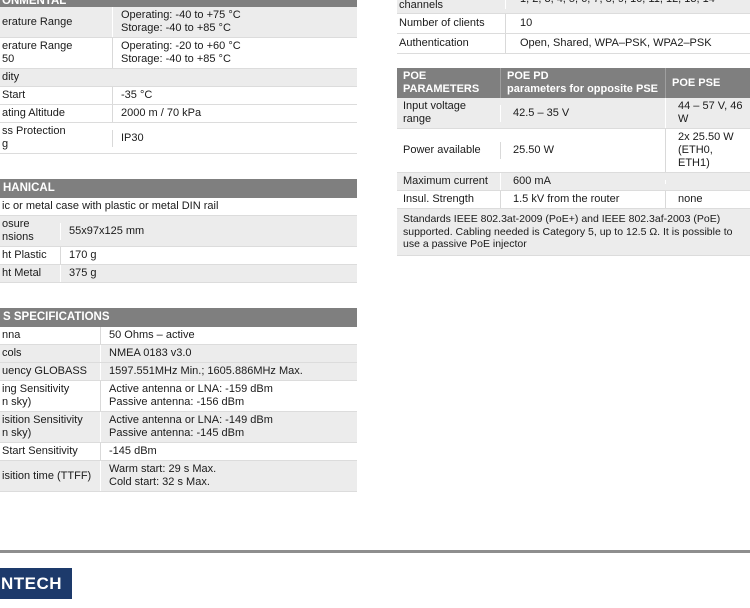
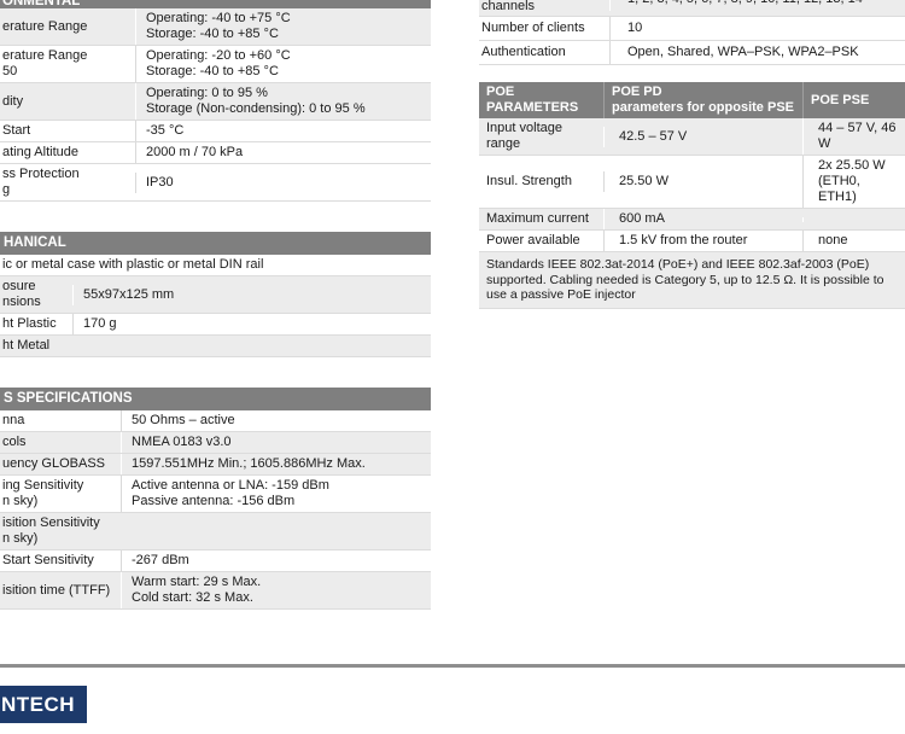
  ONMENTAL
  erature Range
  Operating: -40 to +75 °C
  Storage: -40 to +85 °C
  erature Range
  50
  Operating: -20 to +60 °C
  Storage: -40 to +85 °C
  dity
+ Operating: 0 to 95 %
+ Storage (Non-condensing): 0 to 95 %
  Start
  -35 °C
  ating Altitude
  2000 m / 70 kPa
  ss Protection
  g
  IP30
  HANICAL
  ic or metal case with plastic or metal DIN rail
  osure
  nsions
  55x97x125 mm
  ht Plastic
  170 g
  ht Metal
- 375 g
  S SPECIFICATIONS
  nna
  50 Ohms – active
  cols
  NMEA 0183 v3.0
  uency GLOBASS
  1597.551MHz Min.; 1605.886MHz Max.
  ing Sensitivity
  n sky)
  Active antenna or LNA: -159 dBm
  Passive antenna: -156 dBm
  isition Sensitivity
  n sky)
- Active antenna or LNA: -149 dBm
- Passive antenna: -145 dBm
  Start Sensitivity
- -145 dBm
+ -267 dBm
  isition time (TTFF)
  Warm start: 29 s Max.
  Cold start: 32 s Max.
  channels
  Number of clients
  10
  Authentication
  Open, Shared, WPA–PSK, WPA2–PSK
  POE
  PARAMETERS
  POE PD
  parameters for opposite PSE
  POE PSE
  Input voltage
  range
- 42.5 – 35 V
+ 42.5 – 57 V
  44 – 57 V, 46 W
- Power available
+ Insul. Strength
  25.50 W
  2x 25.50 W
  (ETH0, ETH1)
  Maximum current
  600 mA
- Insul. Strength
+ Power available
  1.5 kV from the router
  none
- Standards IEEE 802.3at-2009 (PoE+) and IEEE 802.3af-2003 (PoE) supported. Cabling needed is Category 5, up to 12.5 Ω. It is possible to use a passive PoE injector
+ Standards IEEE 802.3at-2014 (PoE+) and IEEE 802.3af-2003 (PoE) supported. Cabling needed is Category 5, up to 12.5 Ω. It is possible to use a passive PoE injector
  NTECH
